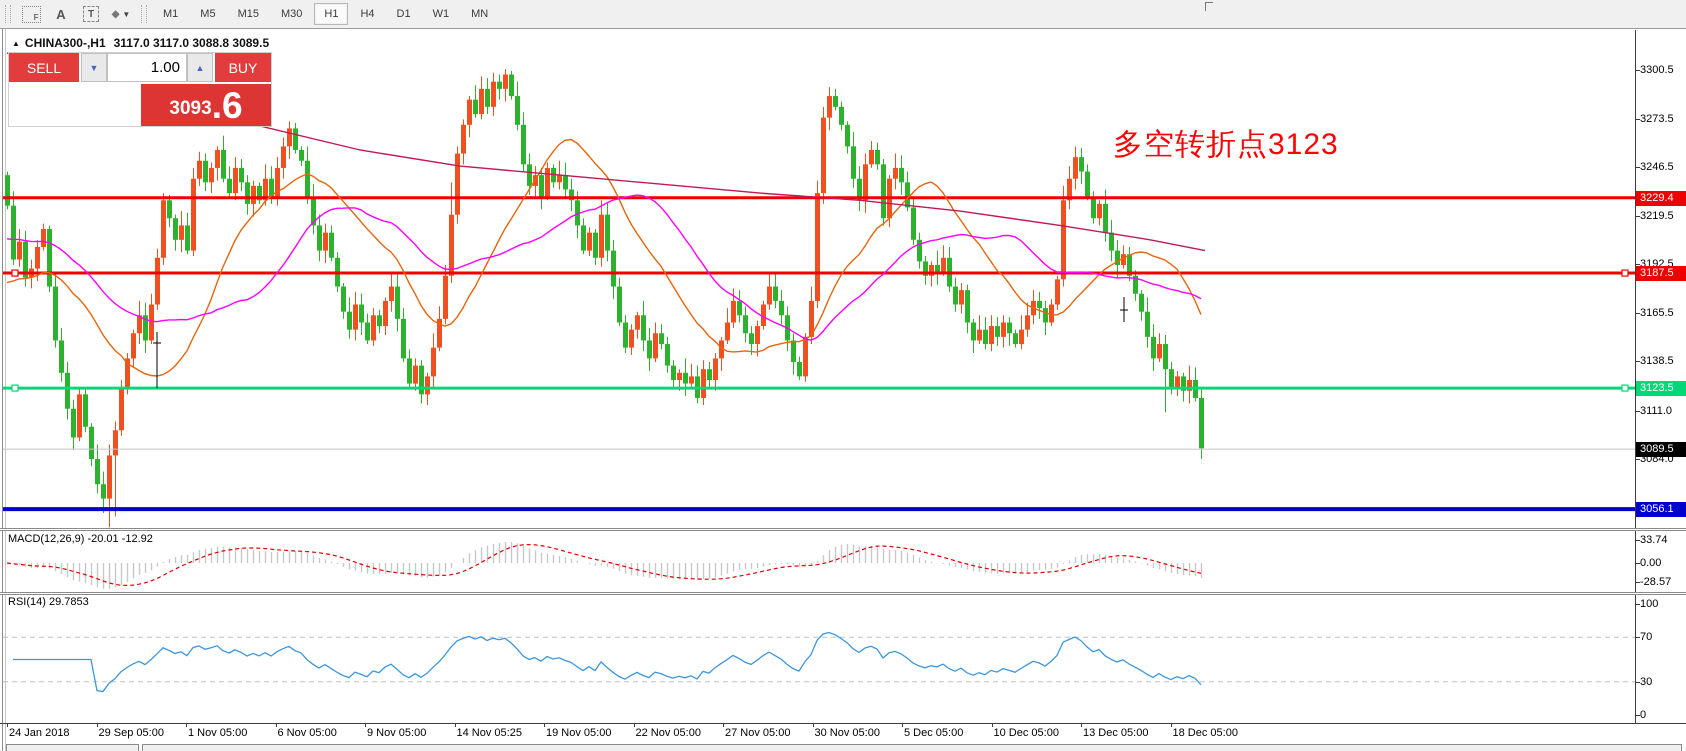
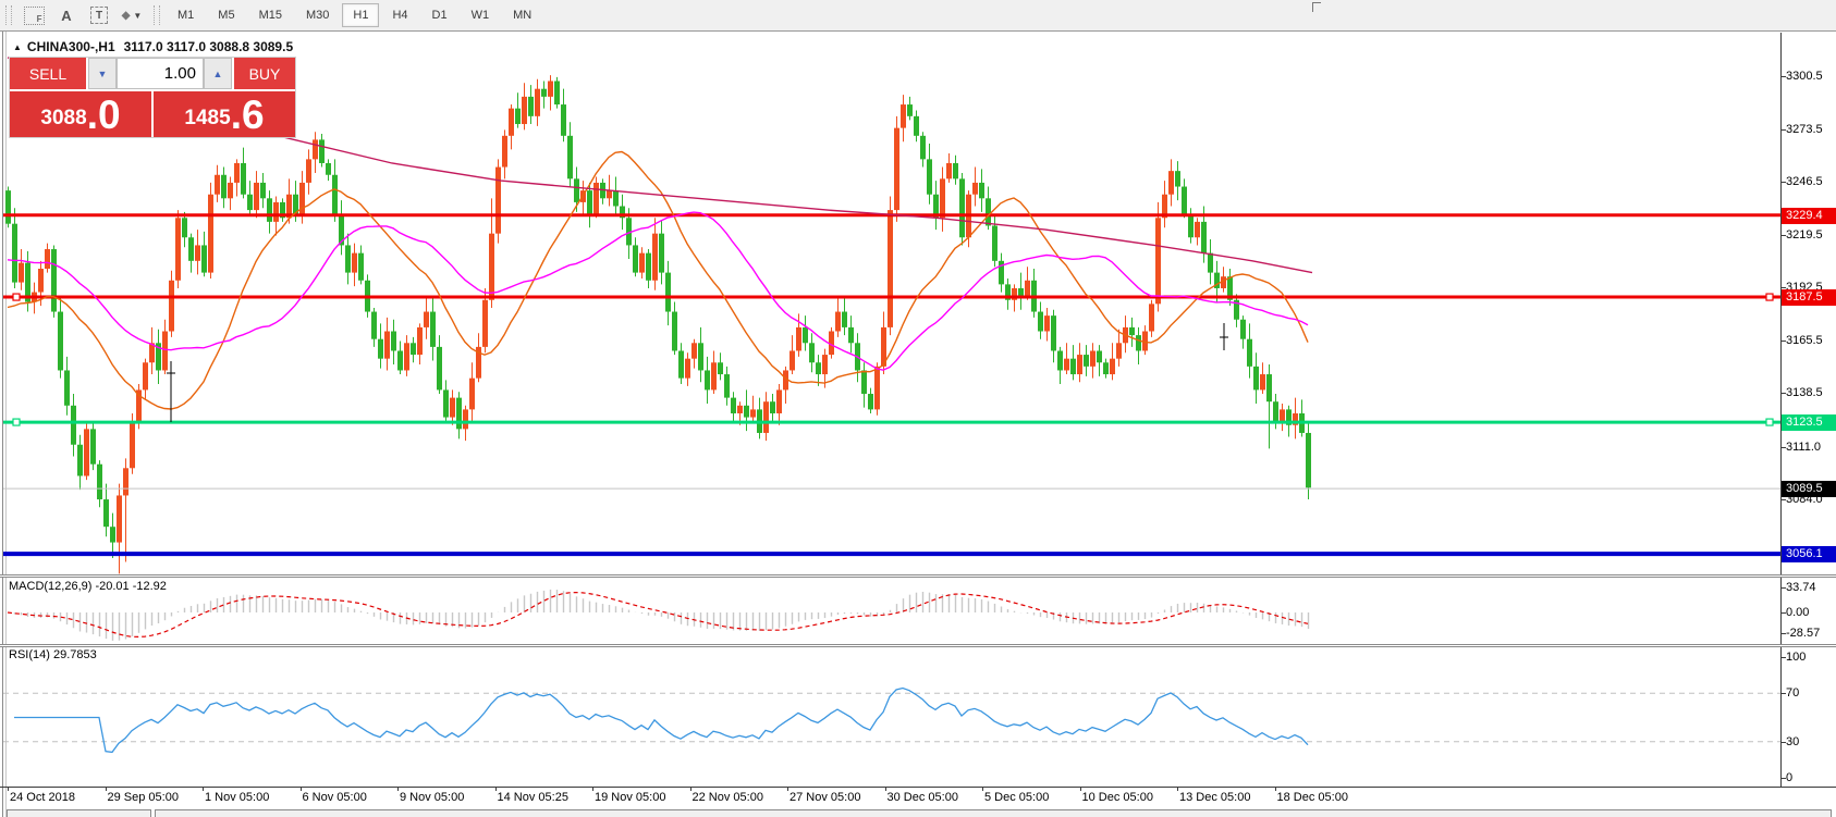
  F
  A
  T
  ◆
  ▼
  M1
  M5
  M15
  M30
  H1
  H4
  D1
  W1
  MN
  ▲
  CHINA300-,H1
  3117.0 3117.0 3088.8 3089.5
  MACD(12,26,9) -20.01 -12.92
  RSI(14) 29.7853
- 多空转折点3123
  SELL
  ▼
  1.00
  ▲
  BUY
+ 3088
+ .0
- 3093
+ 1485
  .6
  3300.5
  3273.5
  3246.5
  3219.5
  3192.5
  3165.5
  3138.5
  3111.0
  3084.0
  3229.4
  3187.5
  3123.5
  3089.5
  3056.1
  33.74
  0.00
  -28.57
  100
  70
  30
  0
- 24 Jan 2018
+ 24 Oct 2018
  29 Sep 05:00
  1 Nov 05:00
  6 Nov 05:00
  9 Nov 05:00
  14 Nov 05:25
  19 Nov 05:00
  22 Nov 05:00
  27 Nov 05:00
- 30 Nov 05:00
+ 30 Dec 05:00
  5 Dec 05:00
  10 Dec 05:00
  13 Dec 05:00
  18 Dec 05:00
